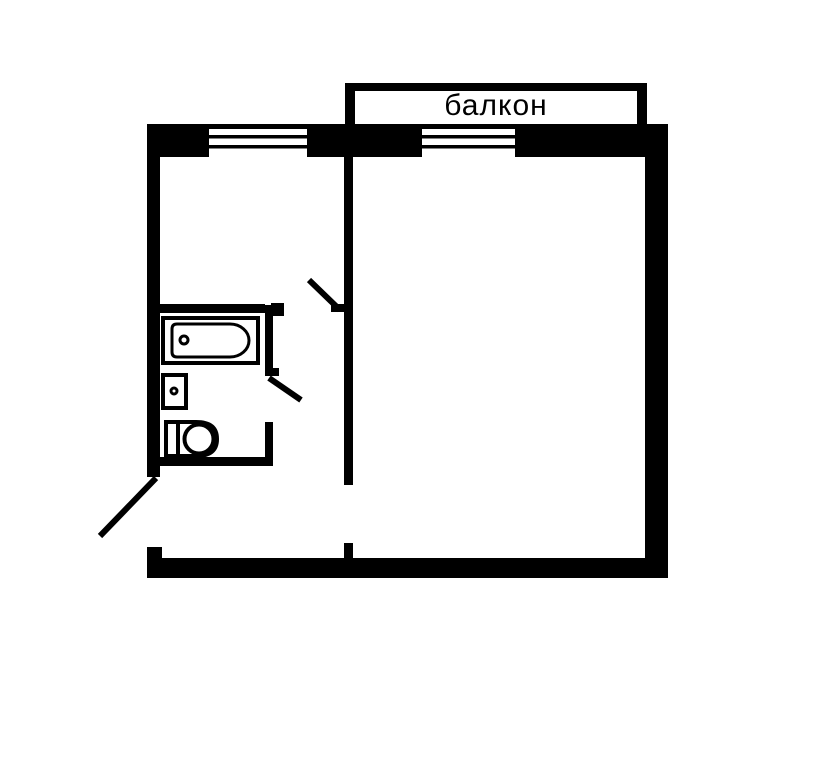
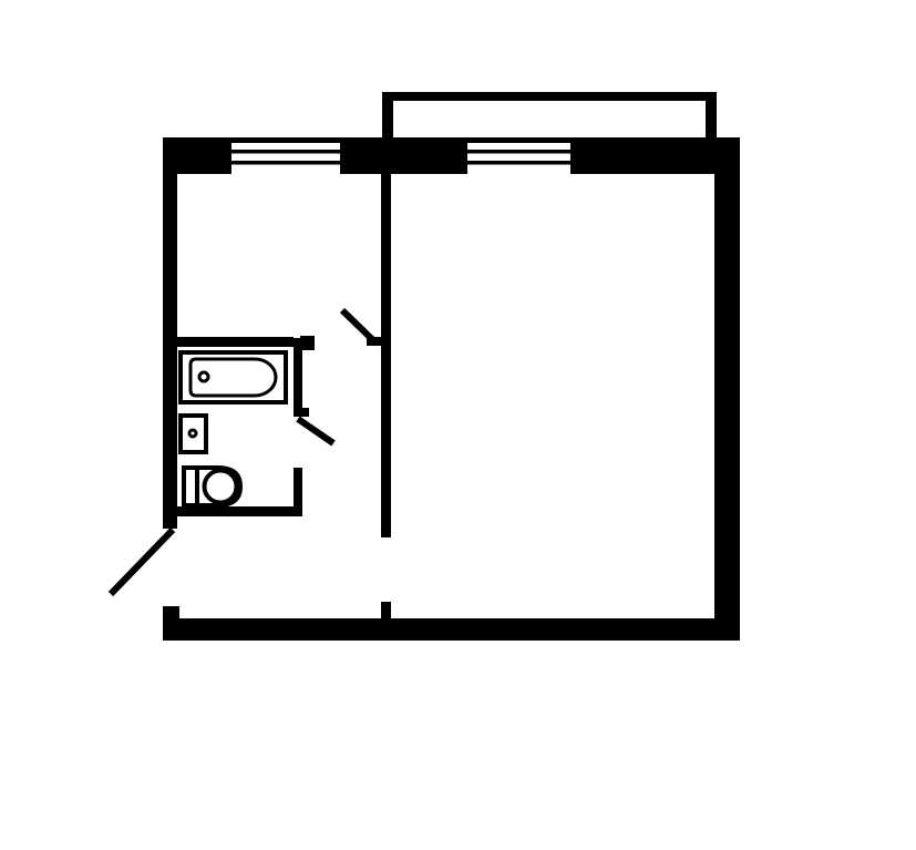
- балкон
